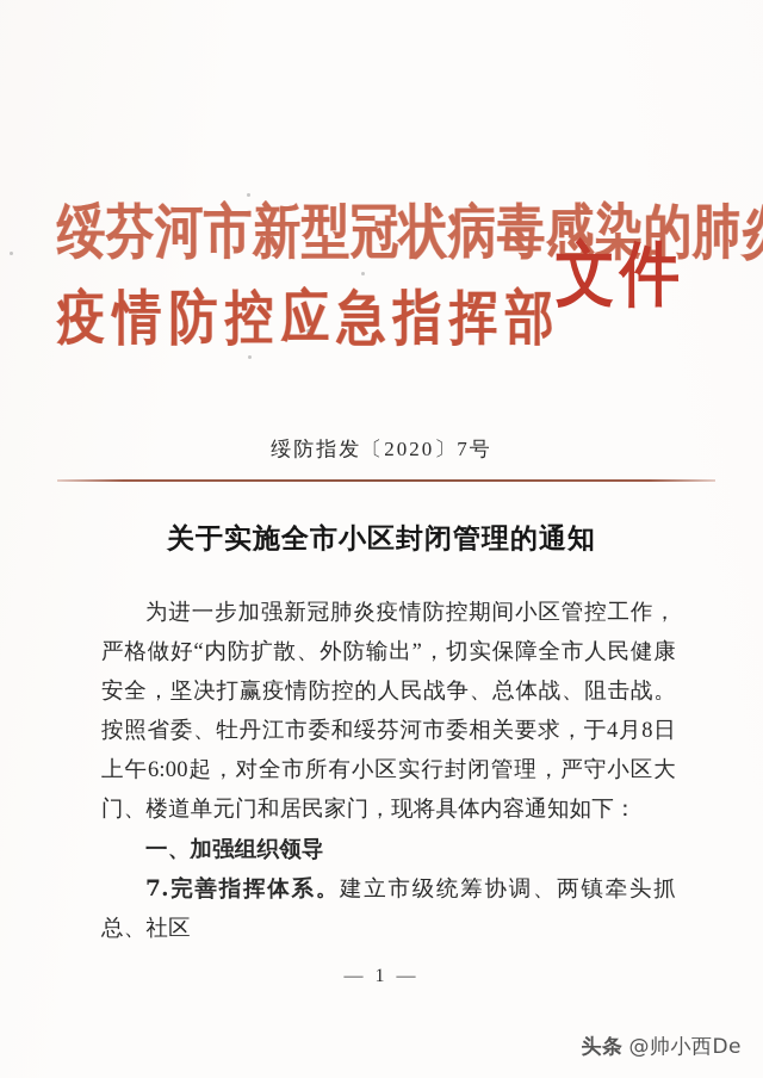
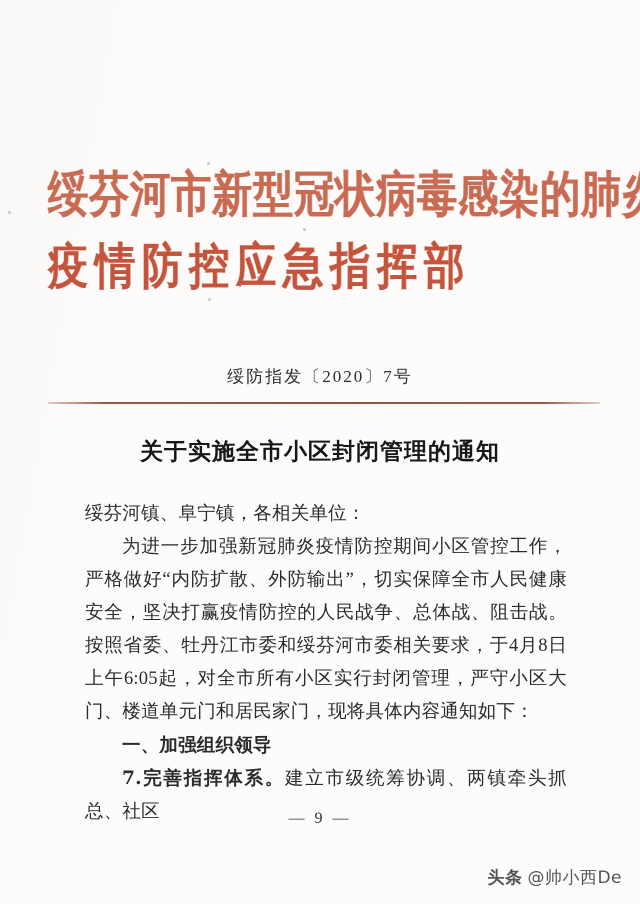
  绥芬河市新型冠状病毒感染的肺
  疫情防控应急指挥部
- 文件
  绥防指发〔2020〕7号
  关于实施全市小区封闭管理的通知
+ 绥芬河镇、阜宁镇，各相关单位：
- 为进一步加强新冠肺炎疫情防控期间小区管控工作，严格做好“内防扩散、外防输出”，切实保障全市人民健康安全，坚决打赢疫情防控的人民战争、总体战、阻击战。按照省委、牡丹江市委和绥芬河市委相关要求，于4月8日上午6:00起，对全市所有小区实行封闭管理，严守小区大门、楼道单元门和居民家门，现将具体内容通知如下：
+ 为进一步加强新冠肺炎疫情防控期间小区管控工作，严格做好“内防扩散、外防输出”，切实保障全市人民健康安全，坚决打赢疫情防控的人民战争、总体战、阻击战。按照省委、牡丹江市委和绥芬河市委相关要求，于4月8日上午6:05起，对全市所有小区实行封闭管理，严守小区大门、楼道单元门和居民家门，现将具体内容通知如下：
  一、加强组织领导
  7.完善指挥体系。建立市级统筹协调、两镇牵头抓总、社区
- — 1 —
+ — 9 —
  头条
  @帅小西De
